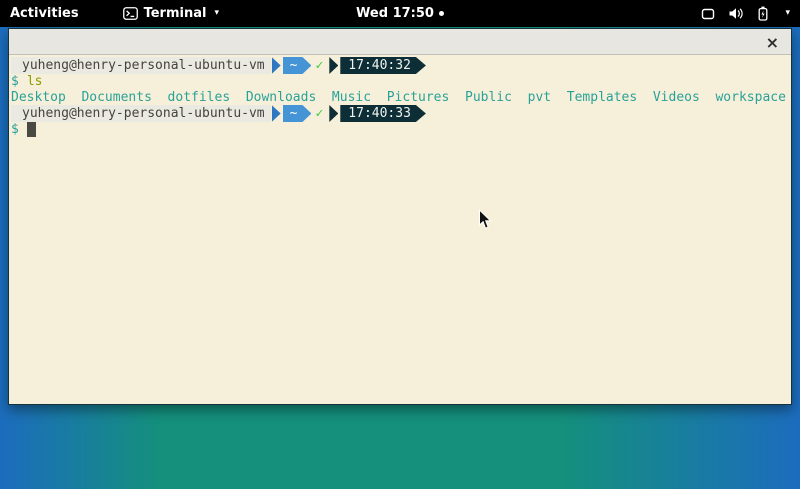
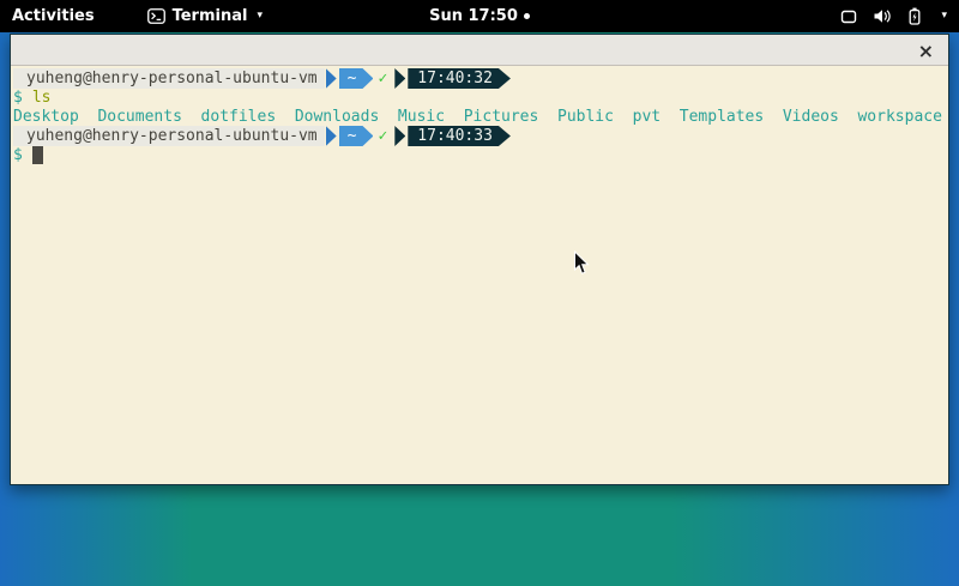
  Activities
  Terminal
  ▾
- Wed 17:50
+ Sun 17:50
  ▾
  ×
  yuheng@henry-personal-ubuntu-vm
  ~
  ✓
  17:40:32
  $
  ls
  Desktop
  Documents
  dotfiles
  Downloads
  Music
  Pictures
  Public
  pvt
  Templates
  Videos
  workspace
  yuheng@henry-personal-ubuntu-vm
  ~
  ✓
  17:40:33
  $
